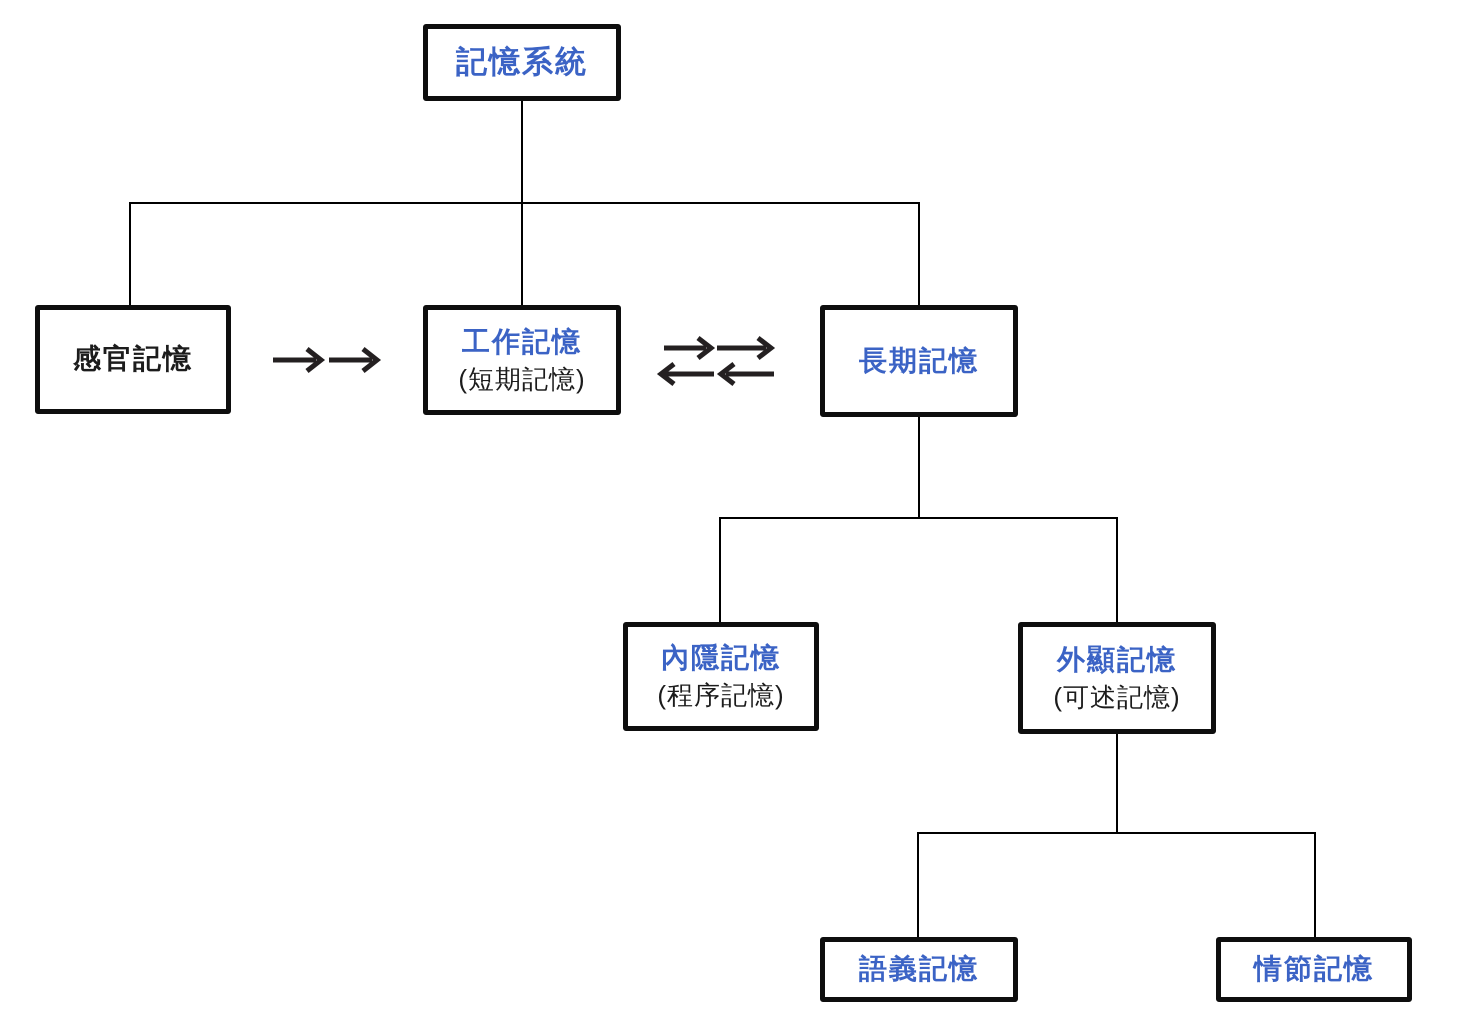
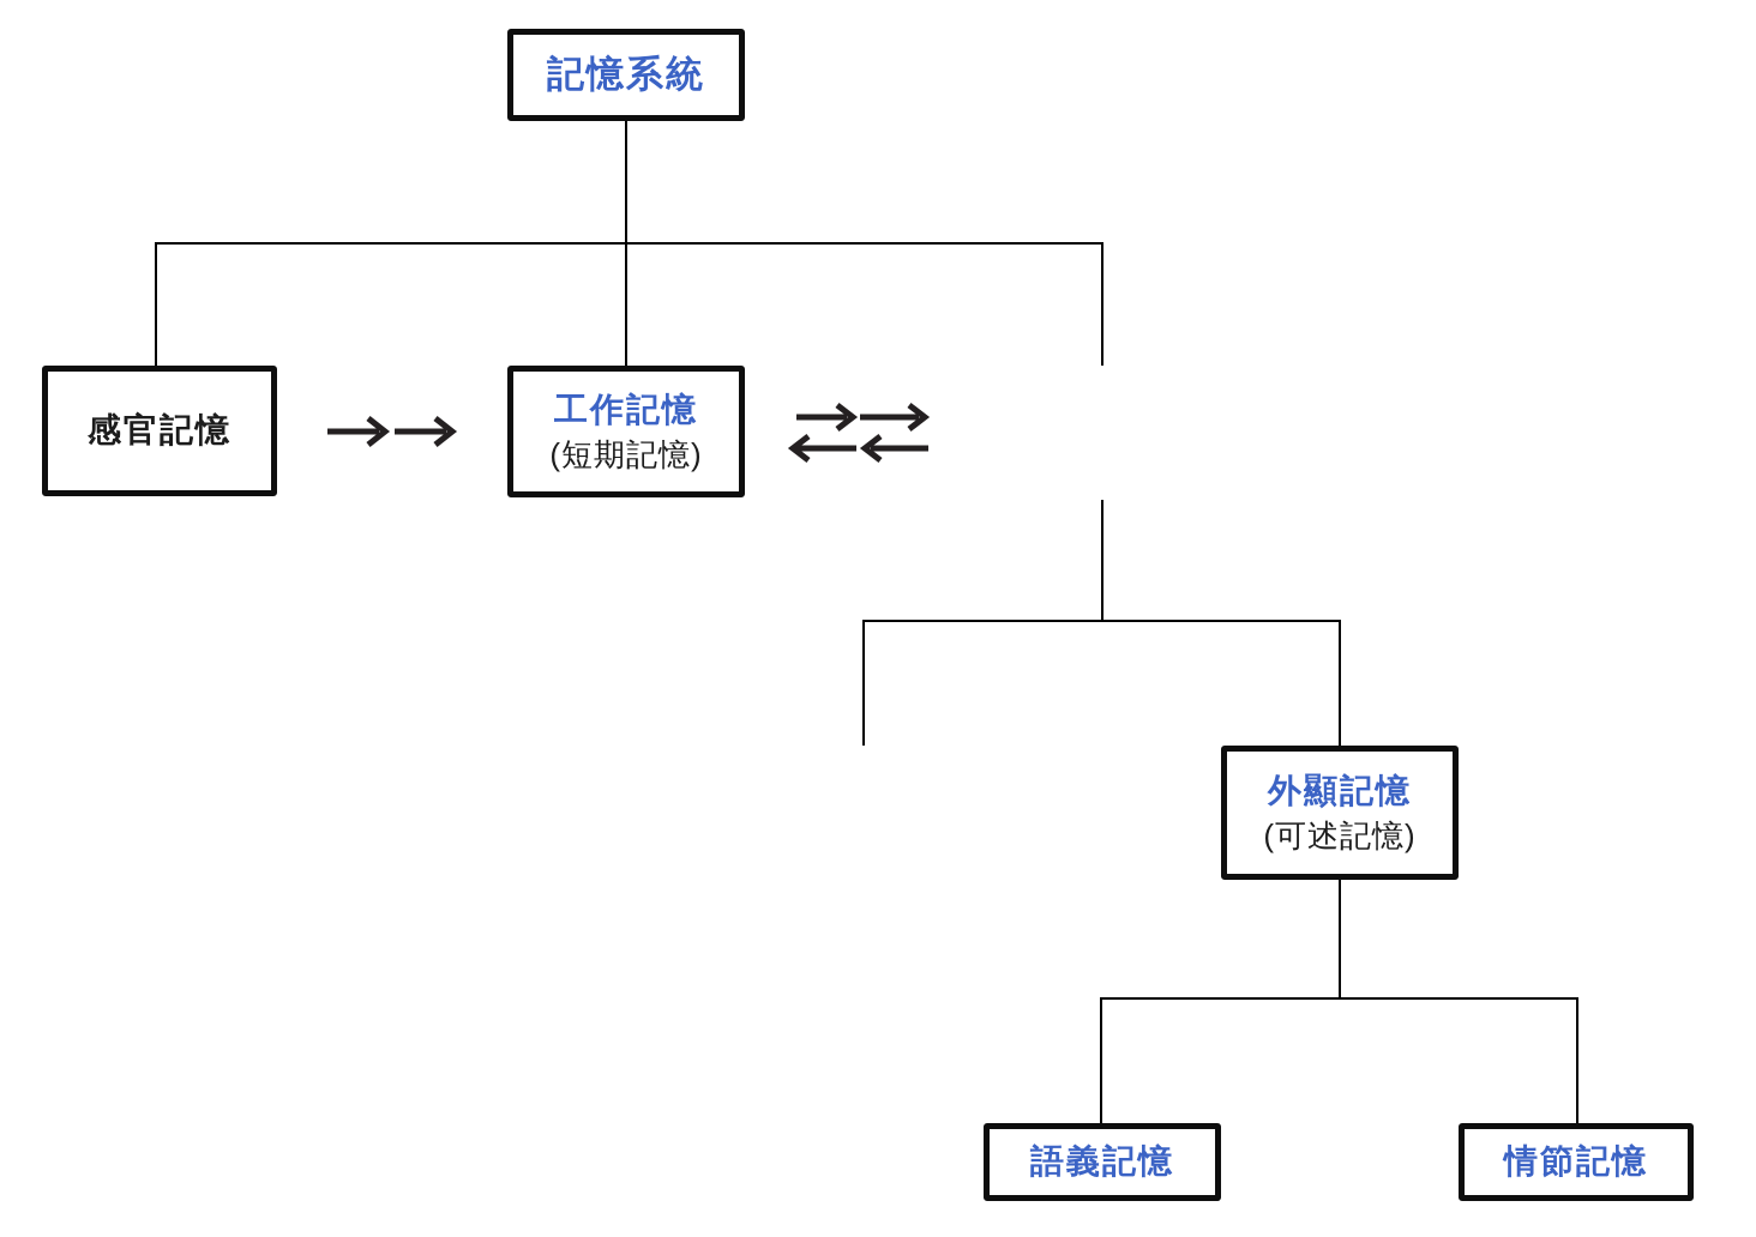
  記憶系統
  感官記憶
  工作記憶
  (短期記憶)
- 長期記憶
- 內隱記憶
- (程序記憶)
  外顯記憶
  (可述記憶)
  語義記憶
  情節記憶
